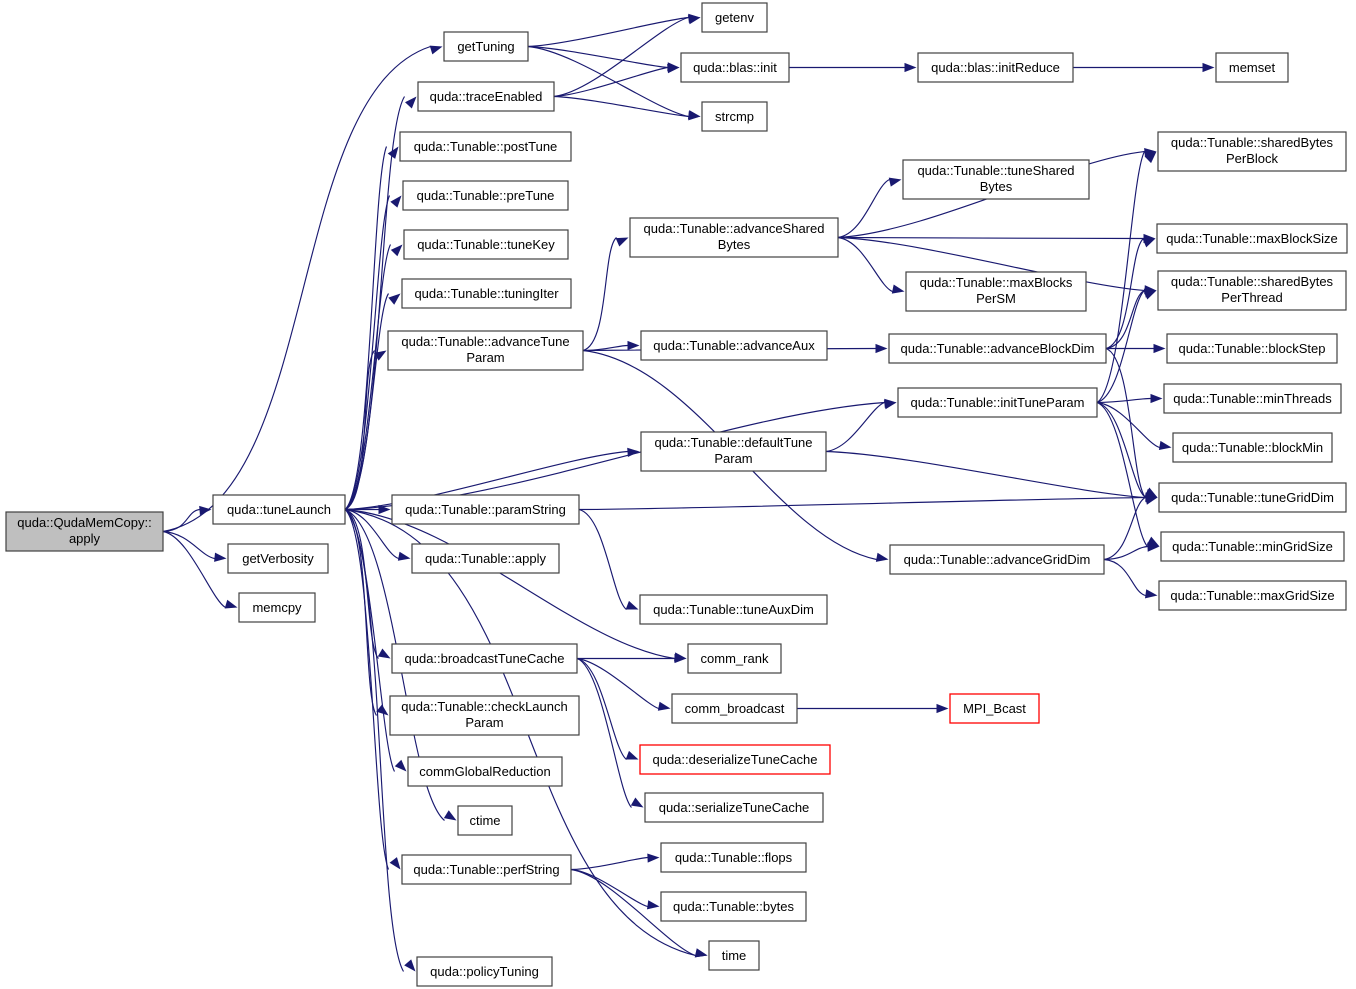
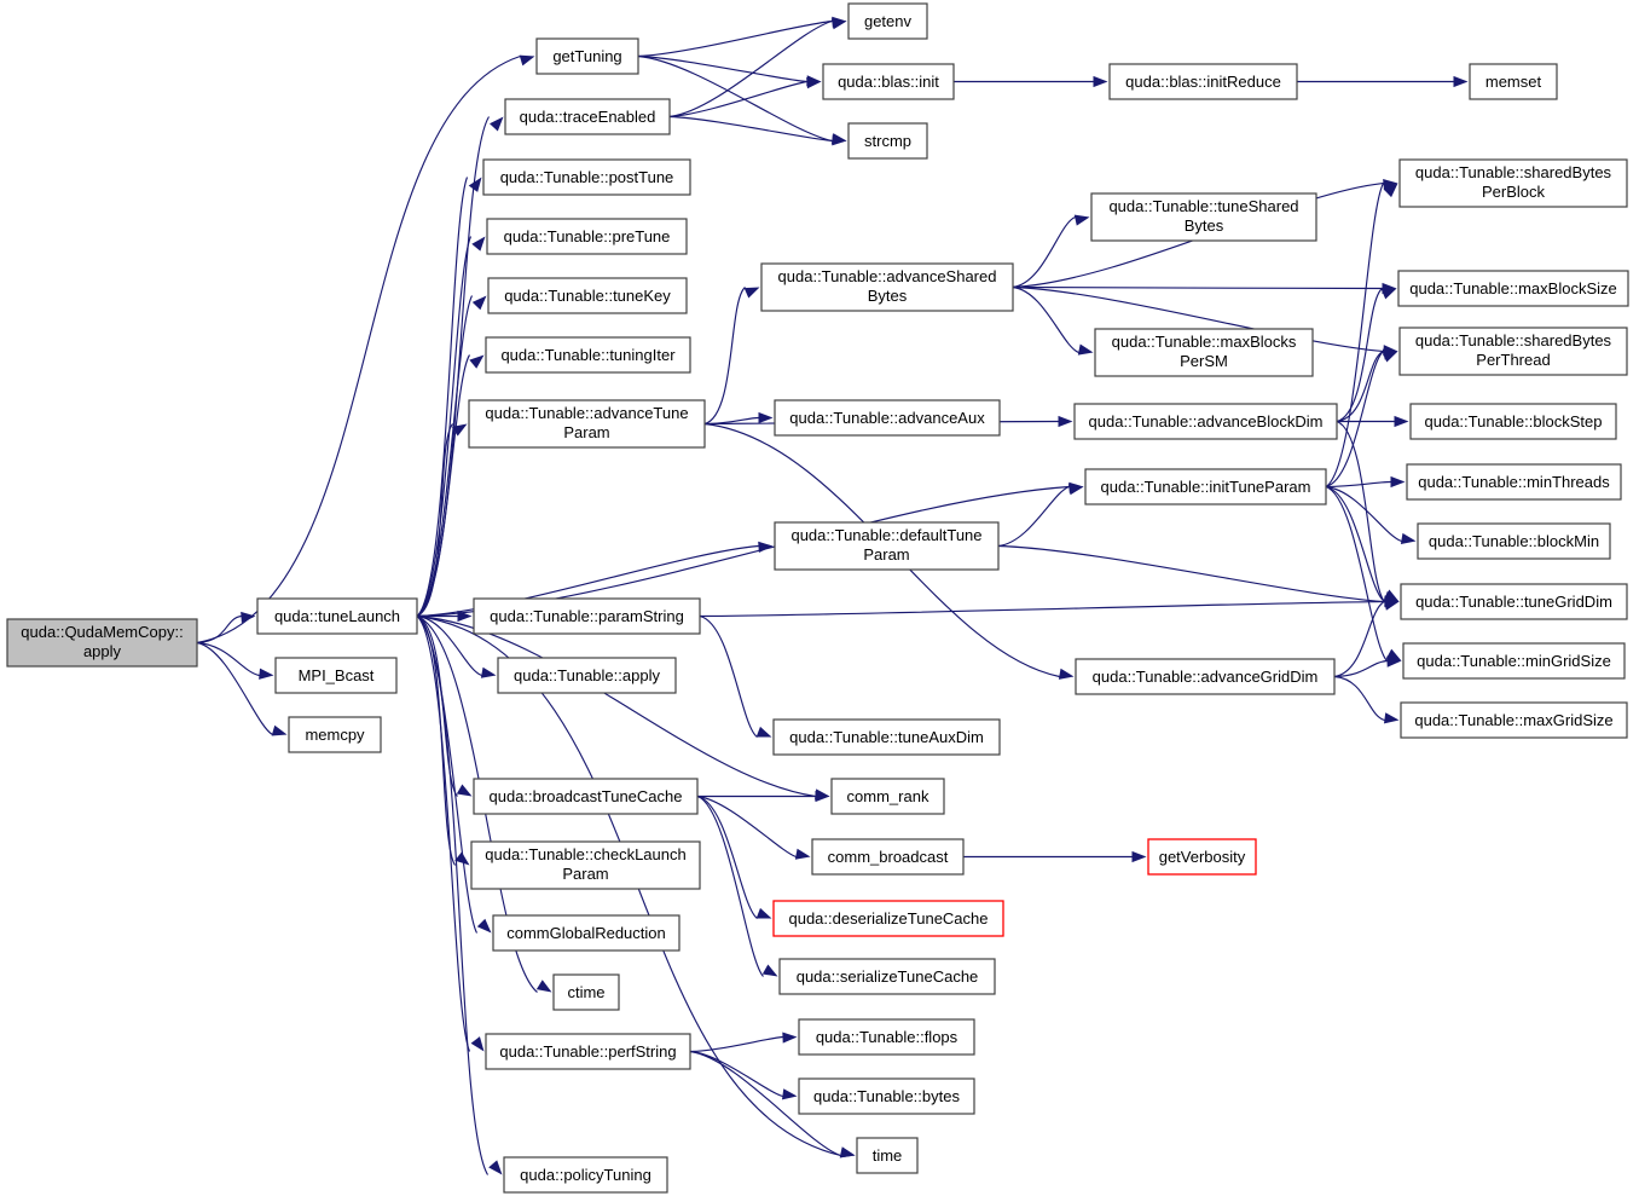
  quda::QudaMemCopy::
  apply
  getTuning
  quda::traceEnabled
  getenv
  quda::blas::init
  strcmp
  quda::blas::initReduce
  memset
  quda::Tunable::postTune
  quda::Tunable::preTune
  quda::Tunable::tuneKey
  quda::Tunable::tuningIter
  quda::Tunable::advanceTune
  Param
  quda::Tunable::advanceShared
  Bytes
  quda::Tunable::advanceAux
  quda::Tunable::tuneShared
  Bytes
  quda::Tunable::maxBlocks
  PerSM
  quda::Tunable::sharedBytes
  PerBlock
  quda::Tunable::maxBlockSize
  quda::Tunable::sharedBytes
  PerThread
  quda::Tunable::advanceBlockDim
  quda::Tunable::blockStep
  quda::Tunable::initTuneParam
  quda::Tunable::minThreads
  quda::Tunable::blockMin
  quda::Tunable::defaultTune
  Param
  quda::Tunable::tuneGridDim
  quda::tuneLaunch
  quda::Tunable::paramString
  quda::Tunable::advanceGridDim
  quda::Tunable::minGridSize
  quda::Tunable::maxGridSize
- getVerbosity
+ MPI_Bcast
  quda::Tunable::apply
  memcpy
  quda::Tunable::tuneAuxDim
  quda::broadcastTuneCache
  comm_rank
  comm_broadcast
- MPI_Bcast
+ getVerbosity
  quda::Tunable::checkLaunch
  Param
  quda::deserializeTuneCache
  commGlobalReduction
  quda::serializeTuneCache
  ctime
  quda::Tunable::perfString
  quda::Tunable::flops
  quda::Tunable::bytes
  time
  quda::policyTuning
